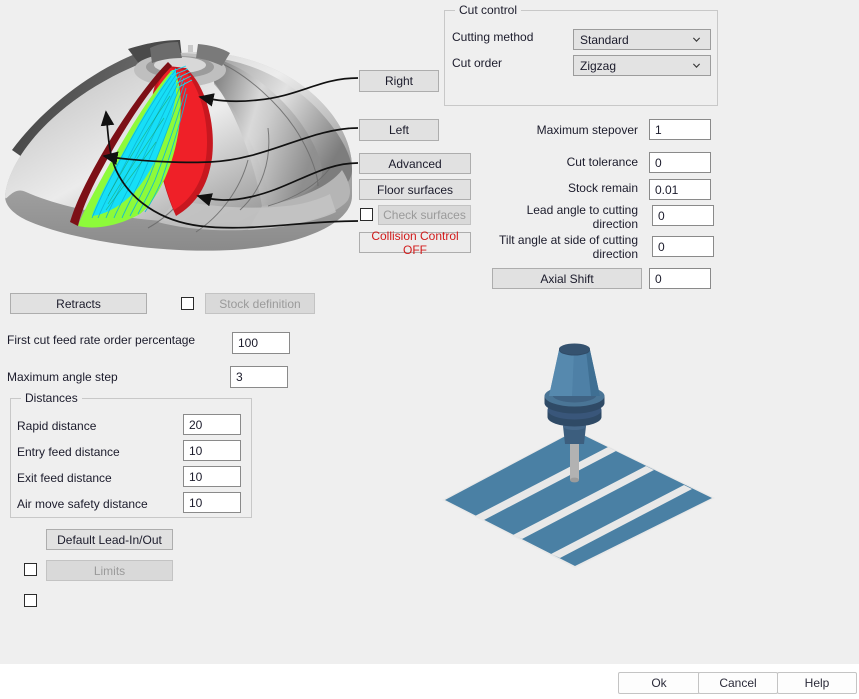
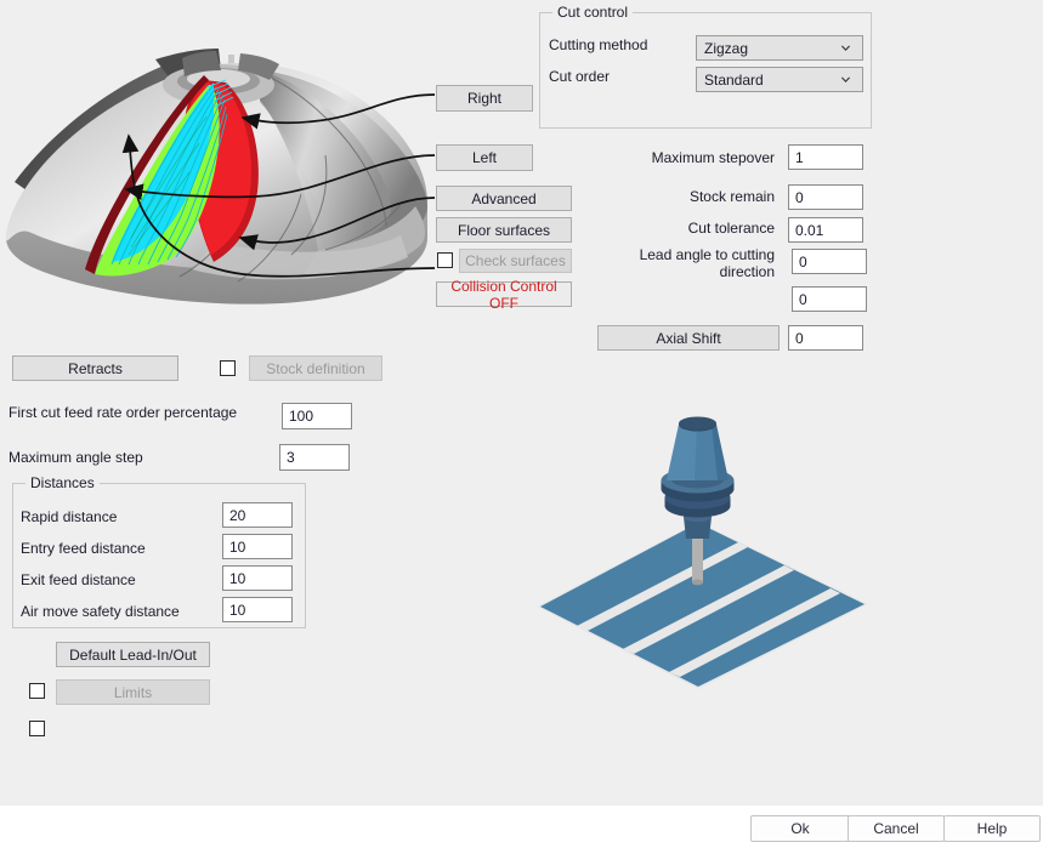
  Right
  Left
  Advanced
  Floor surfaces
  Check surfaces
  Collision Control OFF
  Cut control
  Cutting method
- Standard
+ Zigzag
  Cut order
- Zigzag
+ Standard
  Maximum stepover
  1
- Cut tolerance
+ Stock remain
  0
- Stock remain
+ Cut tolerance
  0.01
  Lead angle to cutting direction
  0
- Tilt angle at side of cutting direction
  0
  Axial Shift
  0
  Retracts
  Stock definition
  First cut feed rate order percentage
  100
  Maximum angle step
  3
  Distances
  Rapid distance
  20
  Entry feed distance
  10
  Exit feed distance
  10
  Air move safety distance
  10
  Default Lead-In/Out
  Limits
  Ok
  Cancel
  Help
